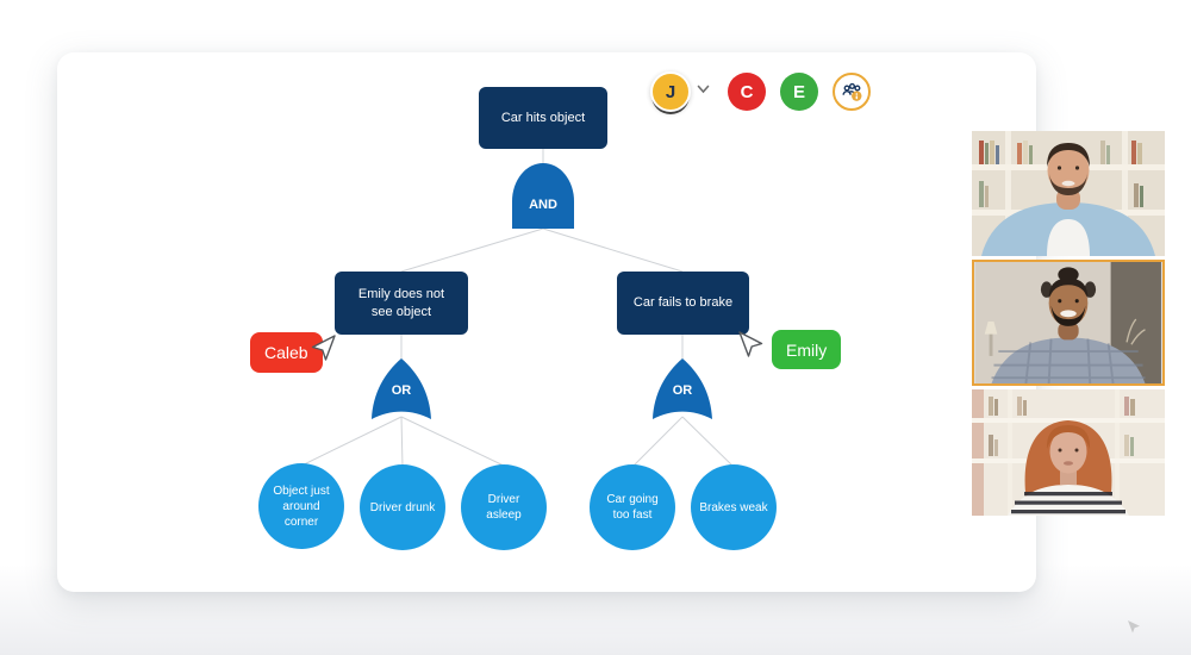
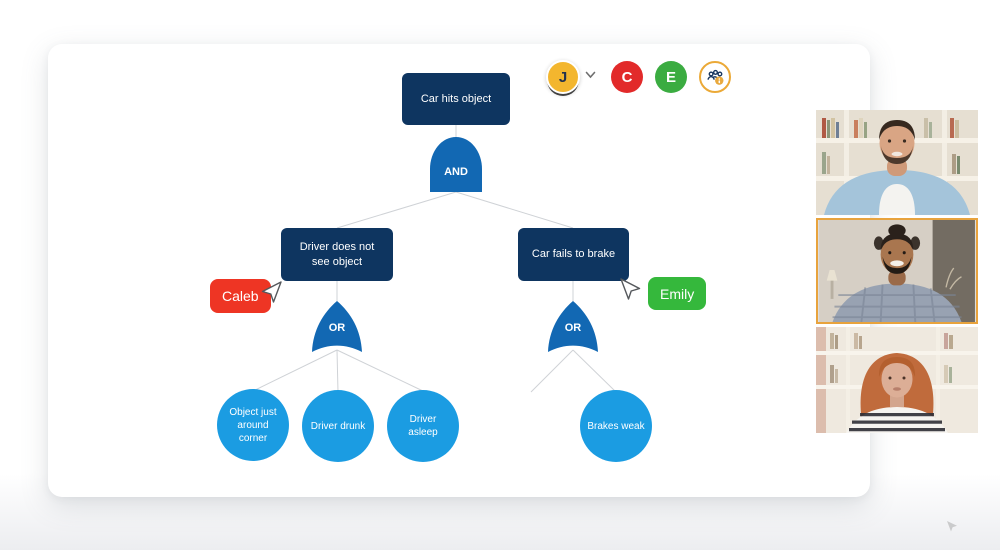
  Car hits object
  AND
- Emily does not see object
+ Driver does not see object
  Car fails to brake
  OR
  OR
  Object just around corner
  Driver drunk
  Driver asleep
- Car going too fast
  Brakes weak
  Caleb
  Emily
  J
  C
  E
